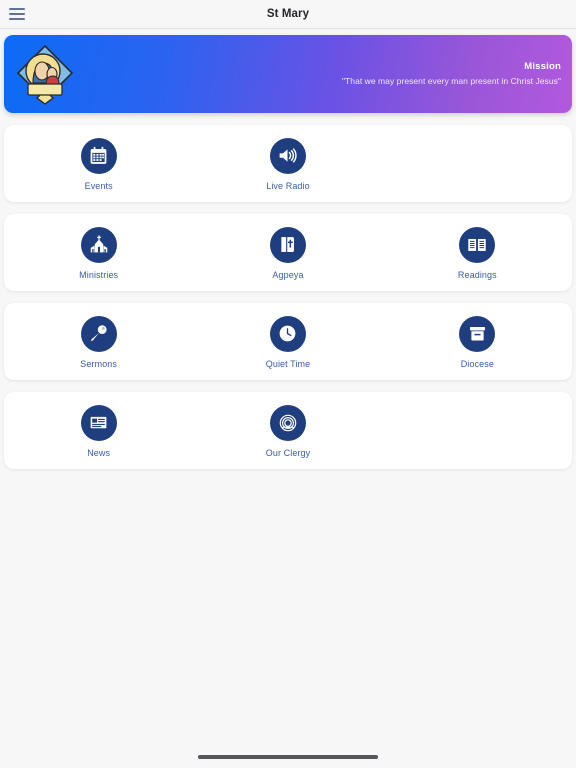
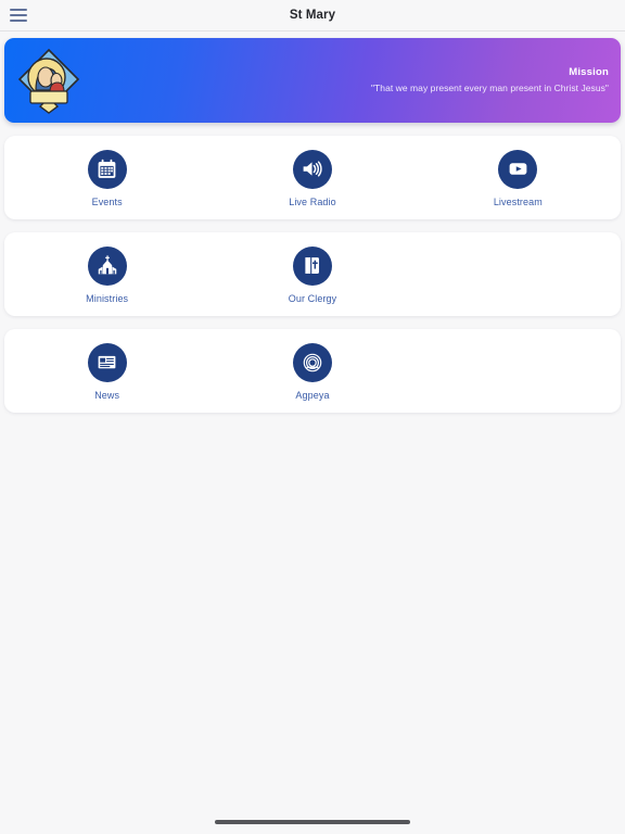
  St Mary
  Mission
  "That we may present every man present in Christ Jesus"
  Events
  Live Radio
+ Livestream
  Ministries
- Agpeya
+ Our Clergy
- Readings
- Sermons
- Quiet Time
- Diocese
  News
- Our Clergy
+ Agpeya
